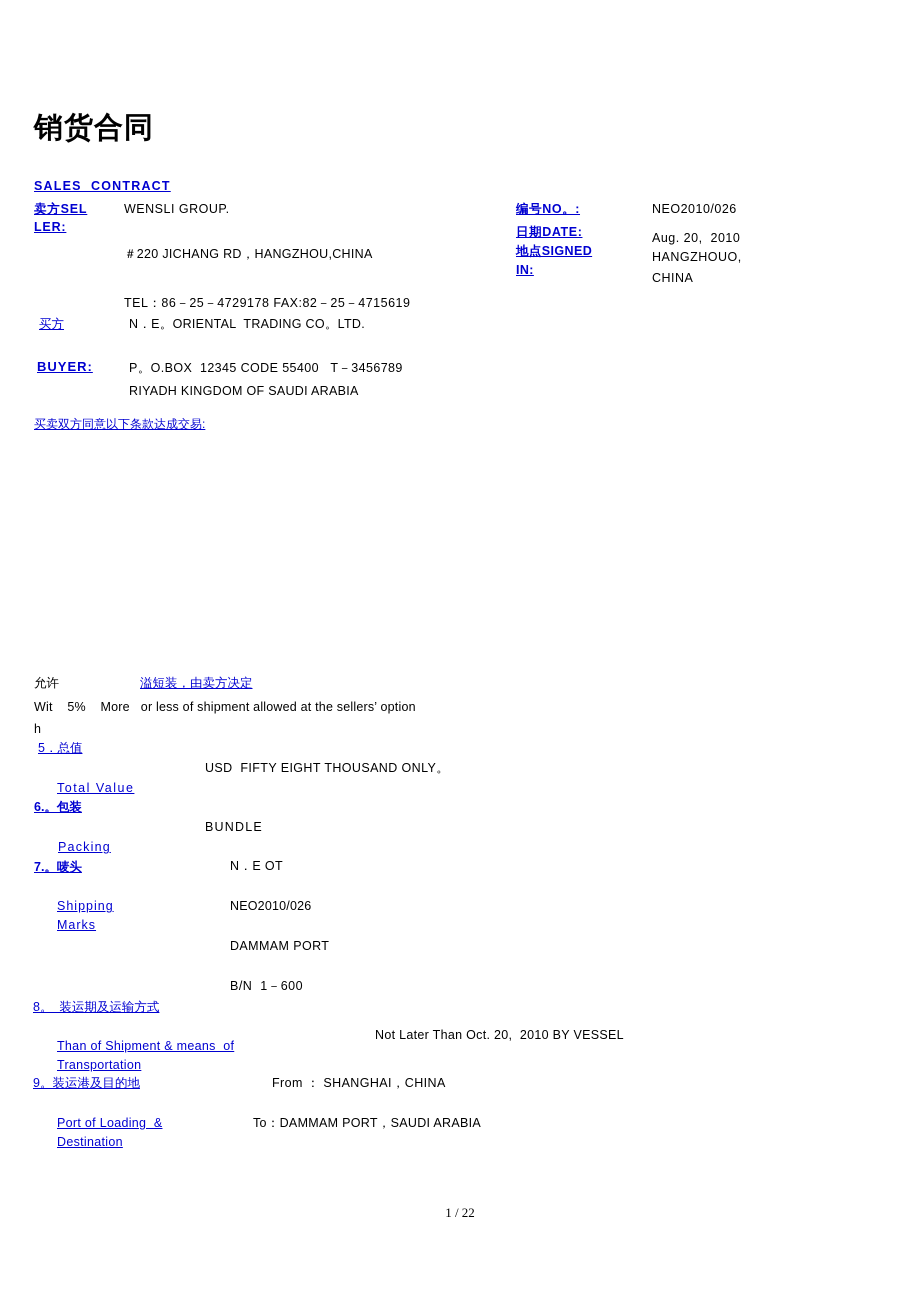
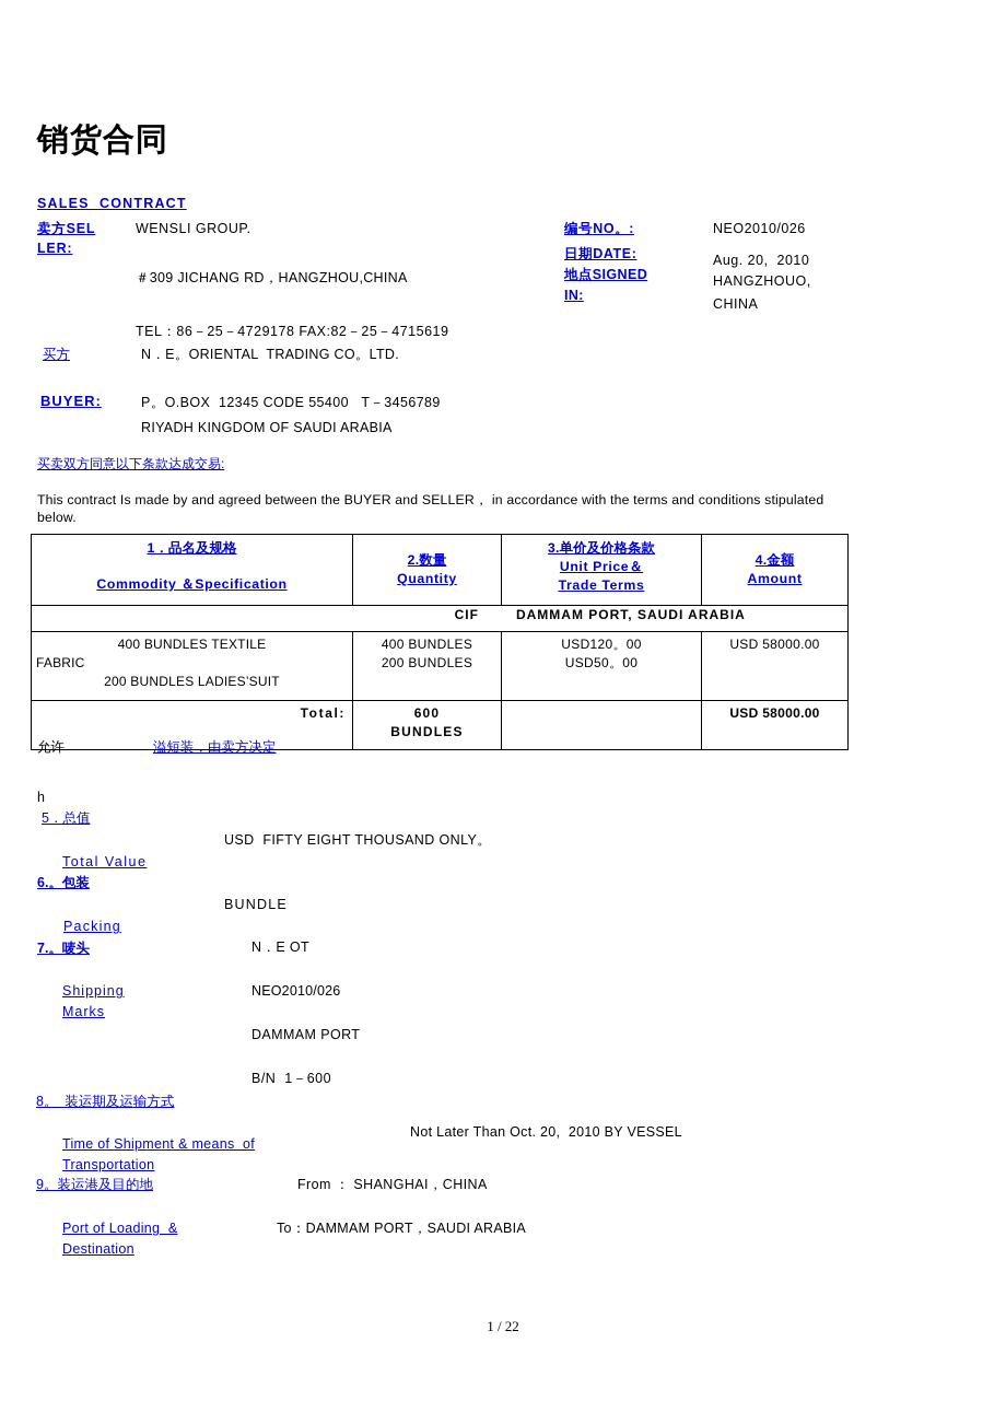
  销货合同
  SALES CONTRACT
  卖方SEL
  LER:
  WENSLI GROUP.
- ＃220 JICHANG RD，HANGZHOU,CHINA
+ ＃309 JICHANG RD，HANGZHOU,CHINA
  TEL：86－25－4729178 FAX:82－25－4715619
  买方
  N．E。ORIENTAL TRADING CO。LTD.
  BUYER:
  P。O.BOX 12345 CODE 55400 T－3456789
  RIYADH KINGDOM OF SAUDI ARABIA
  编号NO。:
  NEO2010/026
  日期DATE:
  Aug. 20, 2010
  地点SIGNED
  IN:
  HANGZHOUO,
  CHINA
  买卖双方同意以下条款达成交易:
+ This contract Is made by and agreed between the BUYER and SELLER， in accordance with the terms and conditions stipulated below.
+ 1．品名及规格 Commodity ＆Specification	2.数量 Quantity	3.单价及价格条款 Unit Price＆ Trade Terms	4.金额 Amount
+ 	CIF DAMMAM PORT, SAUDI ARABIA
+ 400 BUNDLES TEXTILE FABRIC 200 BUNDLES LADIES’SUIT	400 BUNDLES 200 BUNDLES	USD120。00 USD50。00	USD 58000.00
+ Total:	600 BUNDLES		USD 58000.00
  允许
  溢短装，由卖方决定
- Wit 5% More or less of shipment allowed at the sellers’ option
  h
  5．总值
  USD FIFTY EIGHT THOUSAND ONLY。
  Total Value
  6.。包装
  BUNDLE
  Packing
  7.。唛头
  N．E OT
  Shipping
  Marks
  NEO2010/026
  DAMMAM PORT
  B/N 1－600
  8。 装运期及运输方式
  Not Later Than Oct. 20, 2010 BY VESSEL
- Than of Shipment & means of
+ Time of Shipment & means of
  Transportation
  9。装运港及目的地
  From ： SHANGHAI，CHINA
  Port of Loading &
  Destination
  To：DAMMAM PORT，SAUDI ARABIA
  1 / 22
